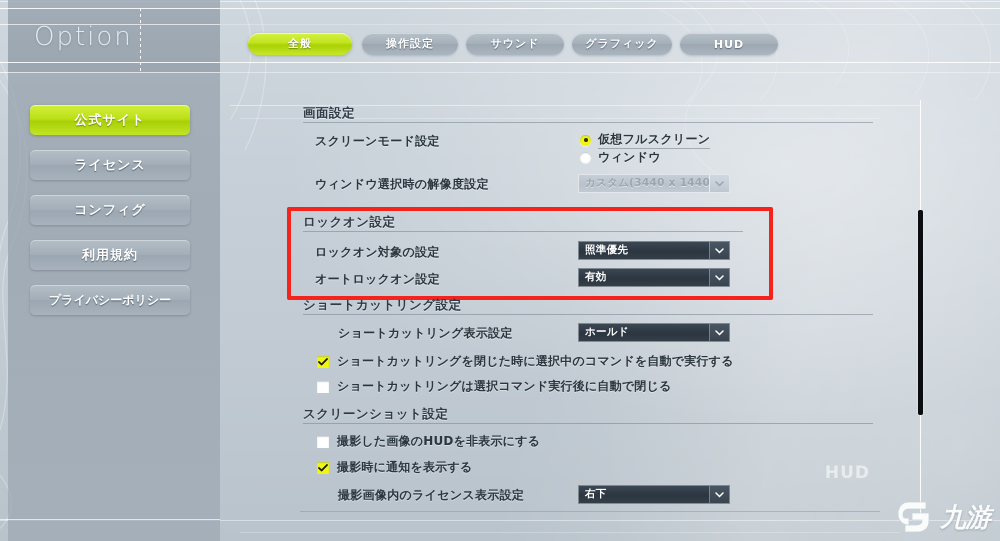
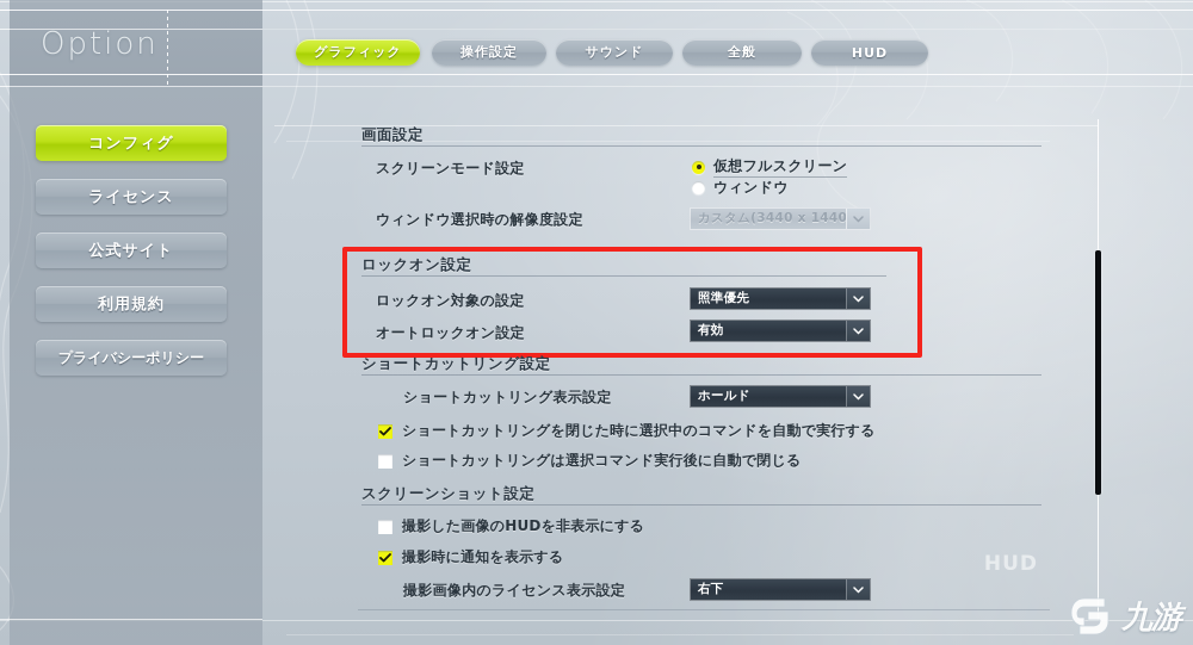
  Option
- 公式サイト
+ コンフィグ
  ライセンス
- コンフィグ
+ 公式サイト
  利用規約
  プライバシーポリシー
- 全般
+ グラフィック
  操作設定
  サウンド
- グラフィック
+ 全般
  HUD
  画面設定
  スクリーンモード設定
  仮想フルスクリーン
  ウィンドウ
  ウィンドウ選択時の解像度設定
  カスタム(3440 x 1440
  ロックオン設定
  ロックオン対象の設定
  照準優先
  オートロックオン設定
  有効
  ショートカットリング設定
  ショートカットリング表示設定
  ホールド
  ショートカットリングを閉じた時に選択中のコマンドを自動で実行する
  ショートカットリングは選択コマンド実行後に自動で閉じる
  スクリーンショット設定
  撮影した画像のHUDを非表示にする
  撮影時に通知を表示する
  撮影画像内のライセンス表示設定
  右下
  HUD
  九游
